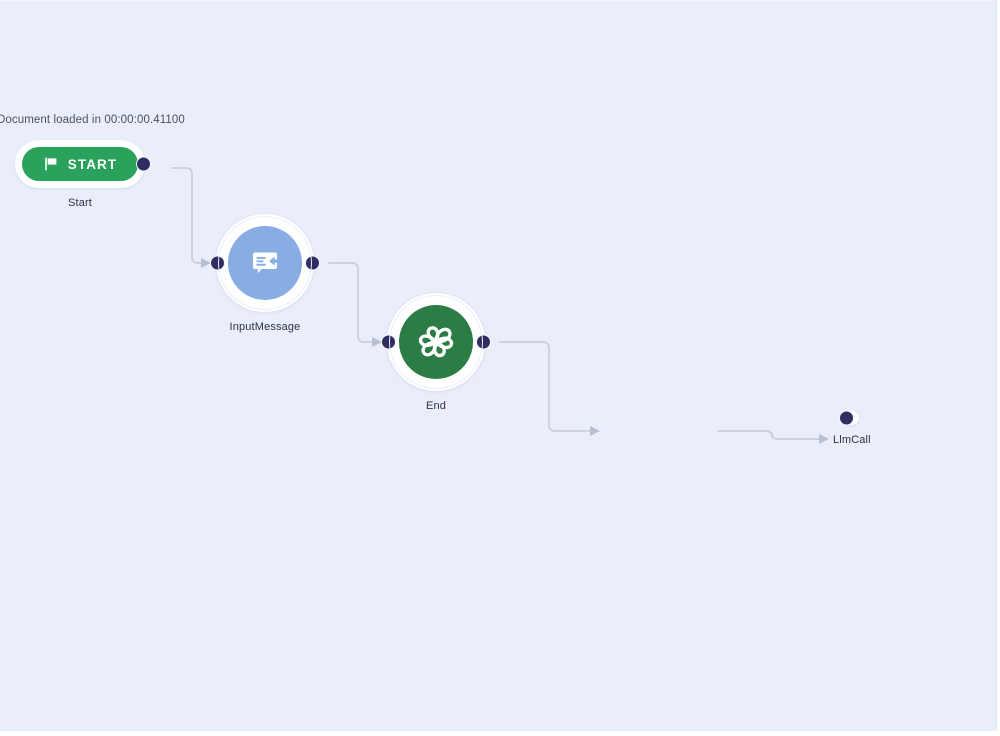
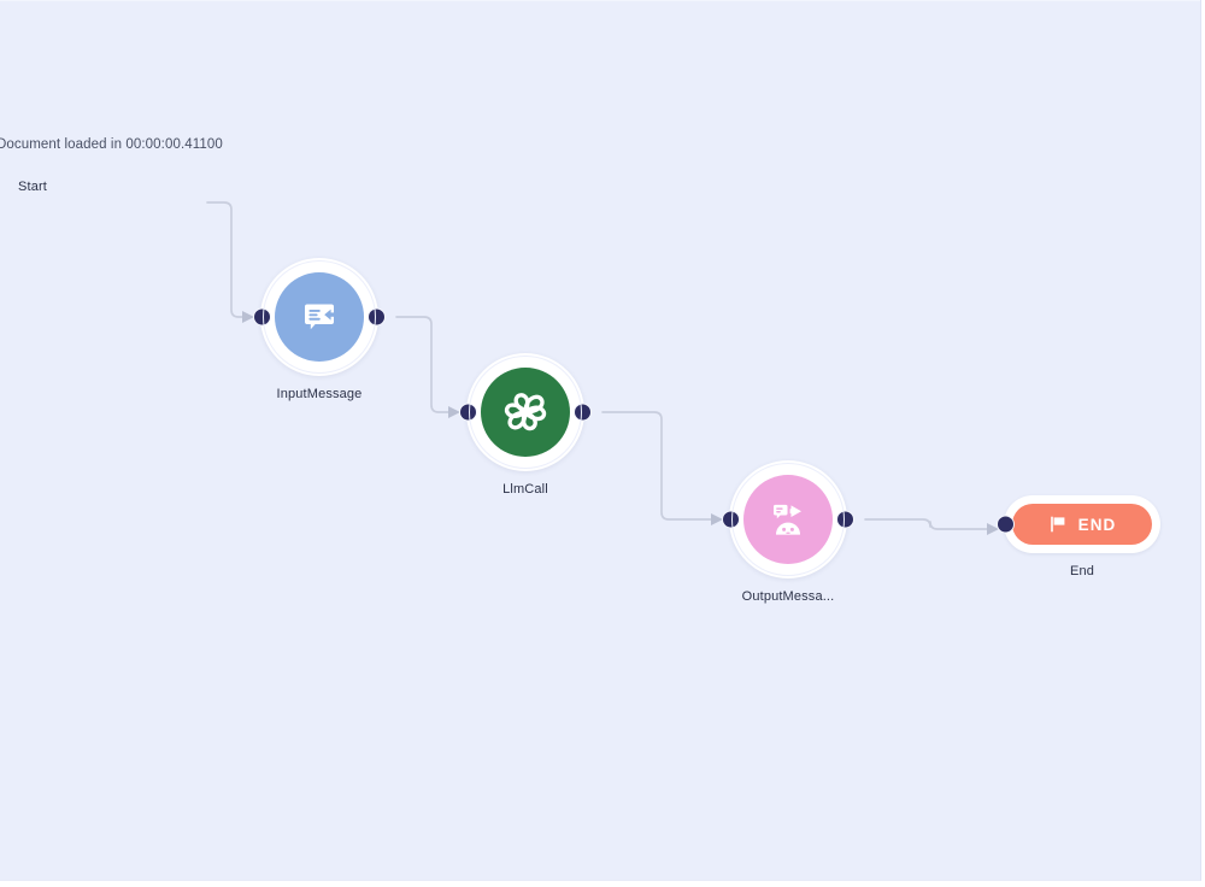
  Document loaded in 00:00:00.41100
- START
  Start
  InputMessage
- End
+ LlmCall
+ OutputMessa...
+ END
- LlmCall
+ End
